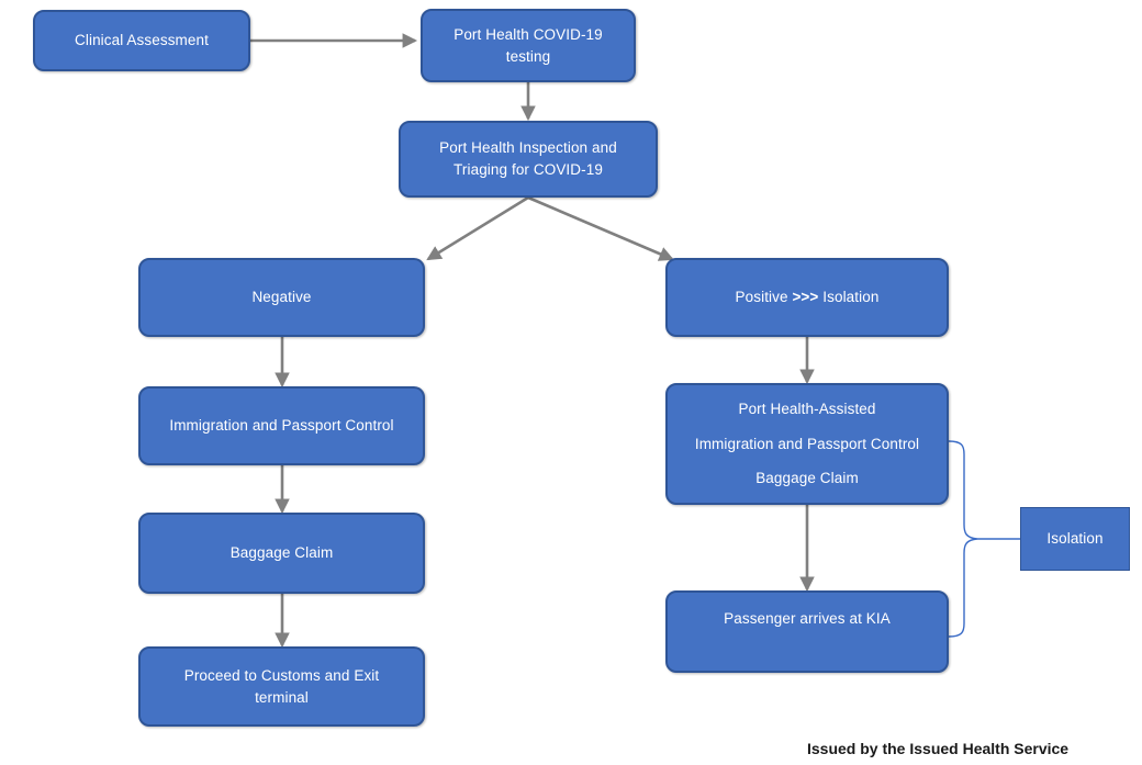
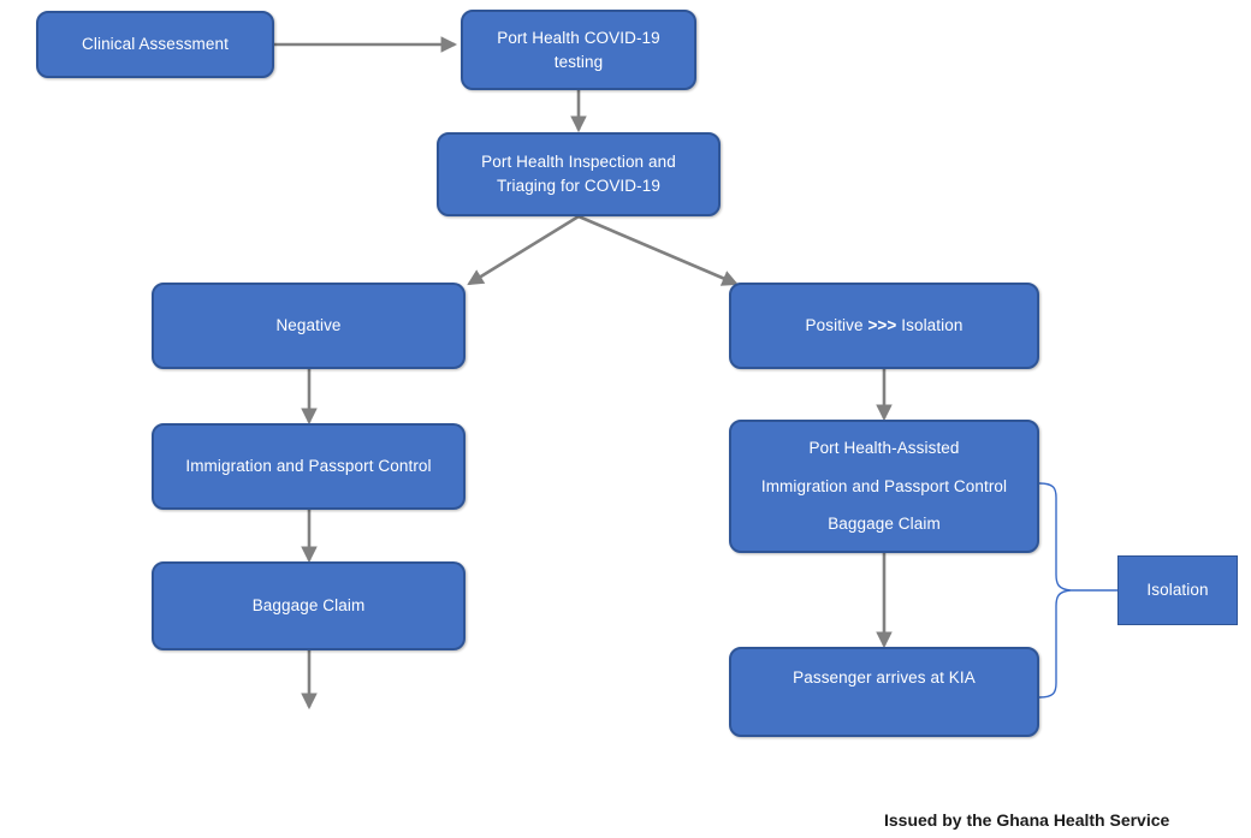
  Clinical Assessment
  Port Health COVID-19
  testing
  Port Health Inspection and
  Triaging for COVID-19
  Negative
  Positive >>> Isolation
  Immigration and Passport Control
  Baggage Claim
- Proceed to Customs and Exit
- terminal
  Port Health-Assisted
  Immigration and Passport Control
  Baggage Claim
  Passenger arrives at KIA
  Isolation
- Issued by the Issued Health Service
+ Issued by the Ghana Health Service
